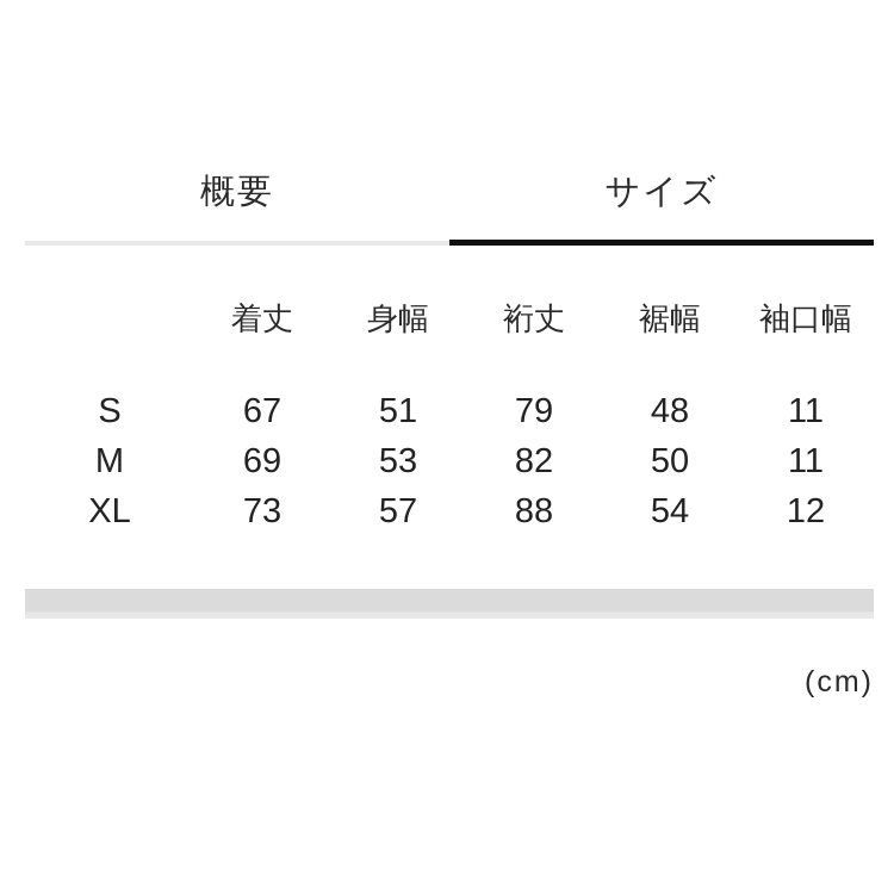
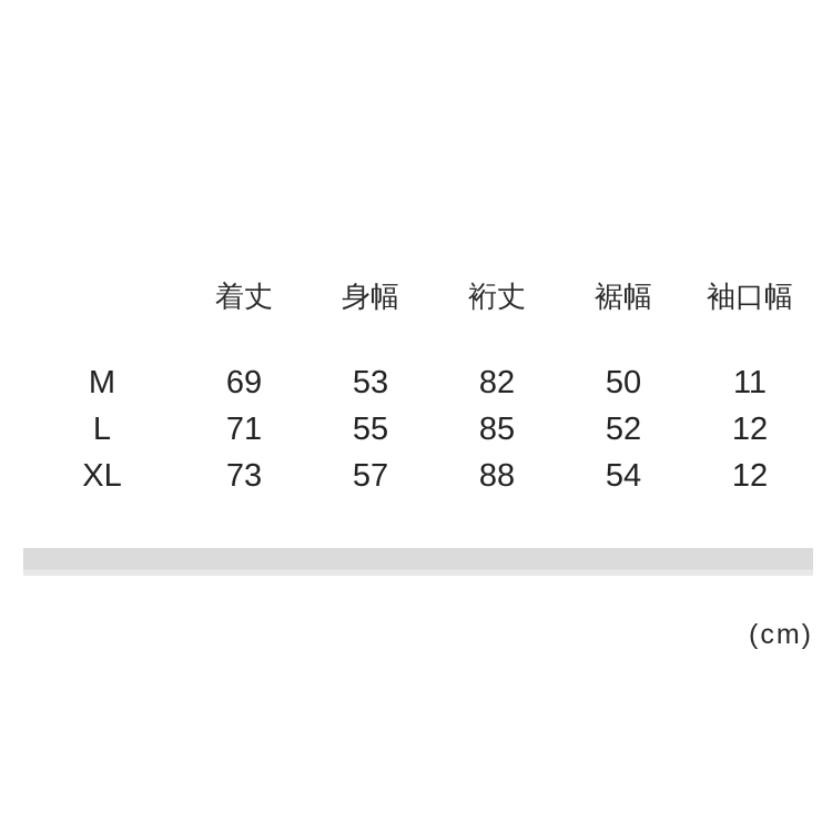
- 概要
- サイズ
  	着丈	身幅	裄丈	裾幅	袖口幅
- S	67	51	79	48	11
  M	69	53	82	50	11
+ L	71	55	85	52	12
  XL	73	57	88	54	12
  (cm)
